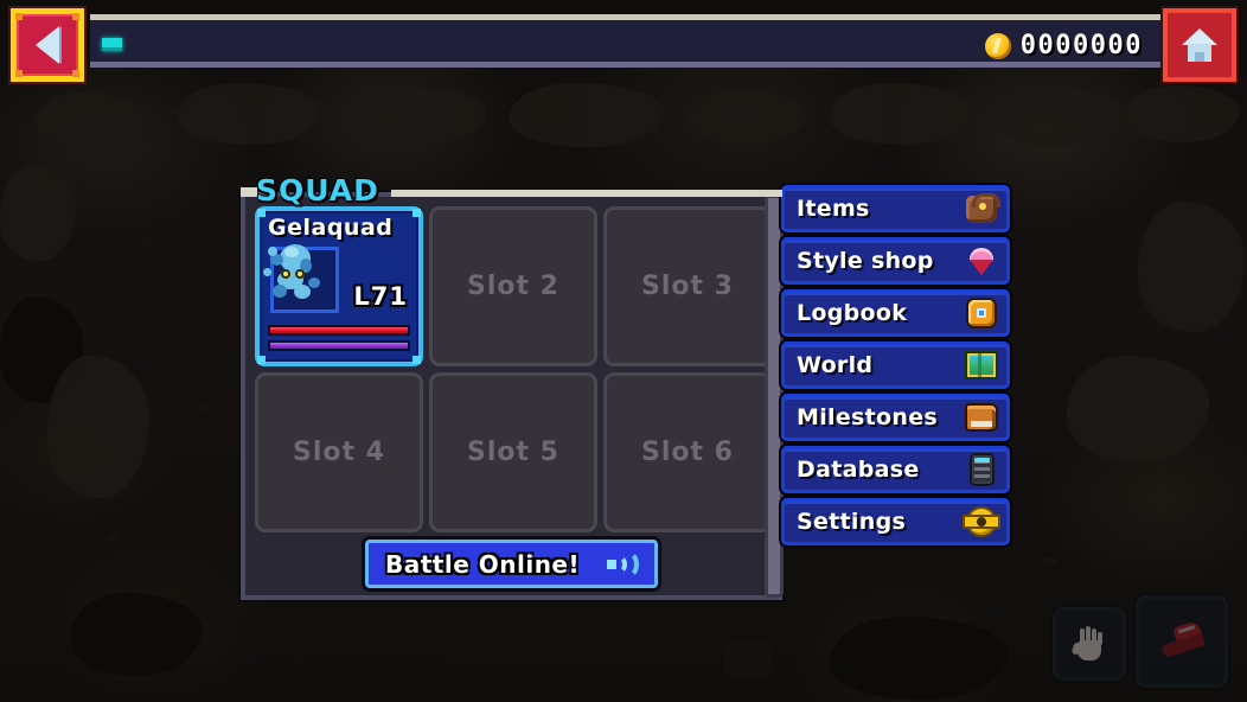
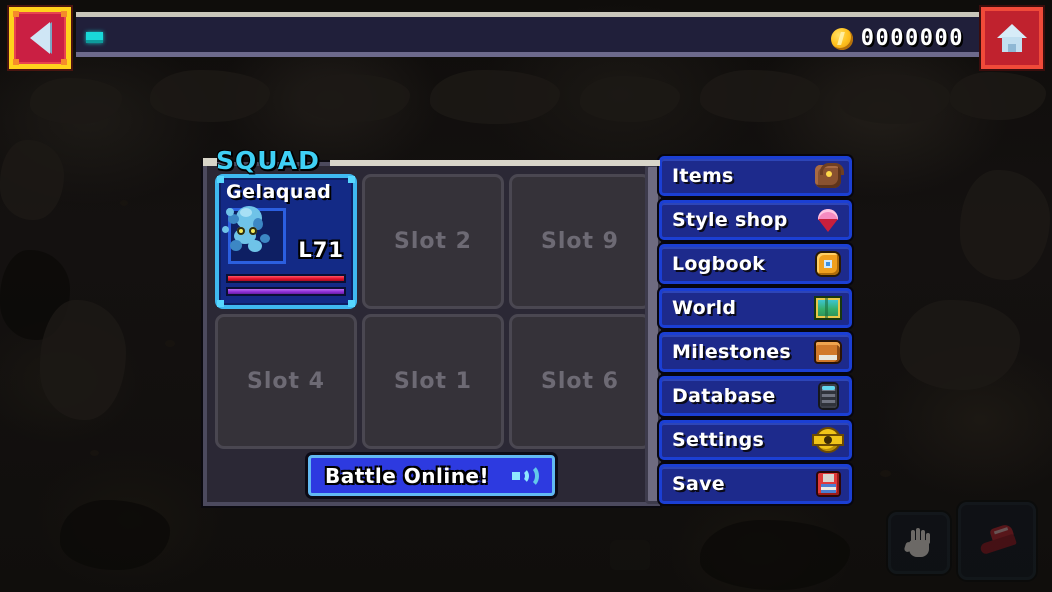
  0000000
  SQUAD
  Gelaquad
  L71
  Slot 2
- Slot 3
+ Slot 9
  Slot 4
- Slot 5
+ Slot 1
  Slot 6
  Battle Online!
  Items
  Style shop
  Logbook
  World
  Milestones
  Database
  Settings
+ Save
